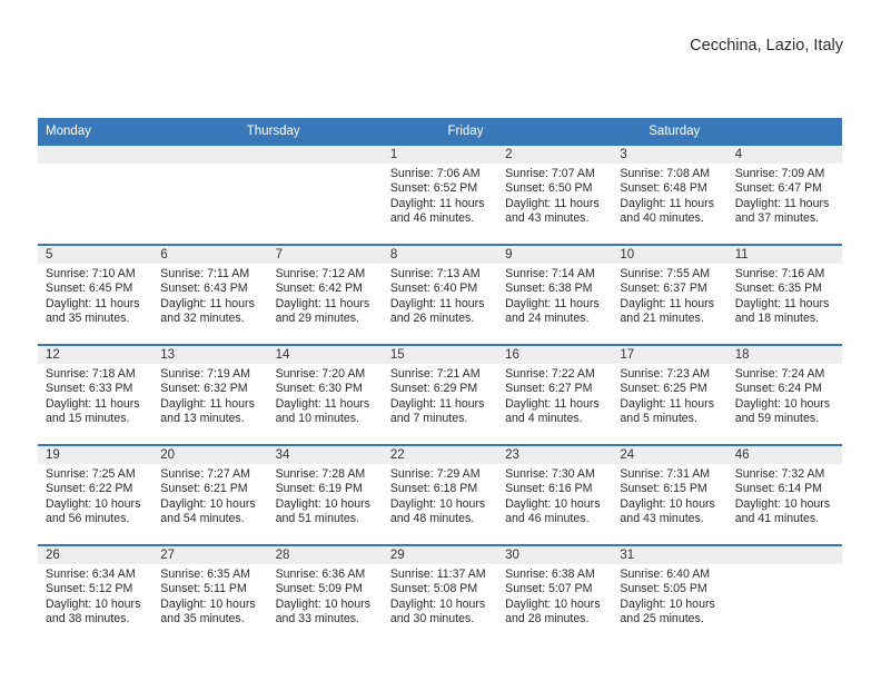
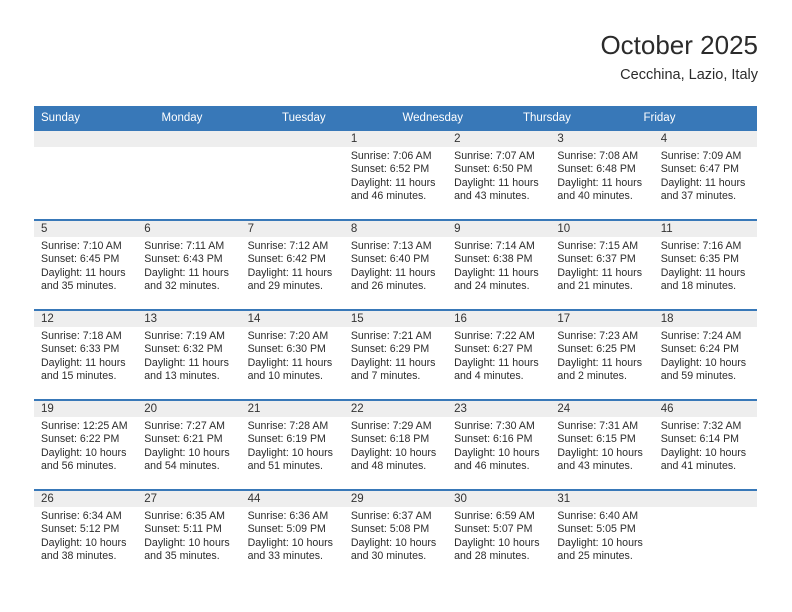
+ October 2025
  Cecchina, Lazio, Italy
+ Sunday
  Monday
+ Tuesday
+ Wednesday
  Thursday
  Friday
- Saturday
  1
  Sunrise: 7:06 AM
  Sunset: 6:52 PM
  Daylight: 11 hours
  and 46 minutes.
  2
  Sunrise: 7:07 AM
  Sunset: 6:50 PM
  Daylight: 11 hours
  and 43 minutes.
  3
  Sunrise: 7:08 AM
  Sunset: 6:48 PM
  Daylight: 11 hours
  and 40 minutes.
  4
  Sunrise: 7:09 AM
  Sunset: 6:47 PM
  Daylight: 11 hours
  and 37 minutes.
  5
  Sunrise: 7:10 AM
  Sunset: 6:45 PM
  Daylight: 11 hours
  and 35 minutes.
  6
  Sunrise: 7:11 AM
  Sunset: 6:43 PM
  Daylight: 11 hours
  and 32 minutes.
  7
  Sunrise: 7:12 AM
  Sunset: 6:42 PM
  Daylight: 11 hours
  and 29 minutes.
  8
  Sunrise: 7:13 AM
  Sunset: 6:40 PM
  Daylight: 11 hours
  and 26 minutes.
  9
  Sunrise: 7:14 AM
  Sunset: 6:38 PM
  Daylight: 11 hours
  and 24 minutes.
  10
- Sunrise: 7:55 AM
+ Sunrise: 7:15 AM
  Sunset: 6:37 PM
  Daylight: 11 hours
  and 21 minutes.
  11
  Sunrise: 7:16 AM
  Sunset: 6:35 PM
  Daylight: 11 hours
  and 18 minutes.
  12
  Sunrise: 7:18 AM
  Sunset: 6:33 PM
  Daylight: 11 hours
  and 15 minutes.
  13
  Sunrise: 7:19 AM
  Sunset: 6:32 PM
  Daylight: 11 hours
  and 13 minutes.
  14
  Sunrise: 7:20 AM
  Sunset: 6:30 PM
  Daylight: 11 hours
  and 10 minutes.
  15
  Sunrise: 7:21 AM
  Sunset: 6:29 PM
  Daylight: 11 hours
  and 7 minutes.
  16
  Sunrise: 7:22 AM
  Sunset: 6:27 PM
  Daylight: 11 hours
  and 4 minutes.
  17
  Sunrise: 7:23 AM
  Sunset: 6:25 PM
  Daylight: 11 hours
- and 5 minutes.
+ and 2 minutes.
  18
  Sunrise: 7:24 AM
  Sunset: 6:24 PM
  Daylight: 10 hours
  and 59 minutes.
  19
- Sunrise: 7:25 AM
+ Sunrise: 12:25 AM
  Sunset: 6:22 PM
  Daylight: 10 hours
  and 56 minutes.
  20
  Sunrise: 7:27 AM
  Sunset: 6:21 PM
  Daylight: 10 hours
  and 54 minutes.
- 34
+ 21
  Sunrise: 7:28 AM
  Sunset: 6:19 PM
  Daylight: 10 hours
  and 51 minutes.
  22
  Sunrise: 7:29 AM
  Sunset: 6:18 PM
  Daylight: 10 hours
  and 48 minutes.
  23
  Sunrise: 7:30 AM
  Sunset: 6:16 PM
  Daylight: 10 hours
  and 46 minutes.
  24
  Sunrise: 7:31 AM
  Sunset: 6:15 PM
  Daylight: 10 hours
  and 43 minutes.
  46
  Sunrise: 7:32 AM
  Sunset: 6:14 PM
  Daylight: 10 hours
  and 41 minutes.
  26
  Sunrise: 6:34 AM
  Sunset: 5:12 PM
  Daylight: 10 hours
  and 38 minutes.
  27
  Sunrise: 6:35 AM
  Sunset: 5:11 PM
  Daylight: 10 hours
  and 35 minutes.
- 28
+ 44
  Sunrise: 6:36 AM
  Sunset: 5:09 PM
  Daylight: 10 hours
  and 33 minutes.
  29
- Sunrise: 11:37 AM
+ Sunrise: 6:37 AM
  Sunset: 5:08 PM
  Daylight: 10 hours
  and 30 minutes.
  30
- Sunrise: 6:38 AM
+ Sunrise: 6:59 AM
  Sunset: 5:07 PM
  Daylight: 10 hours
  and 28 minutes.
  31
  Sunrise: 6:40 AM
  Sunset: 5:05 PM
  Daylight: 10 hours
  and 25 minutes.
